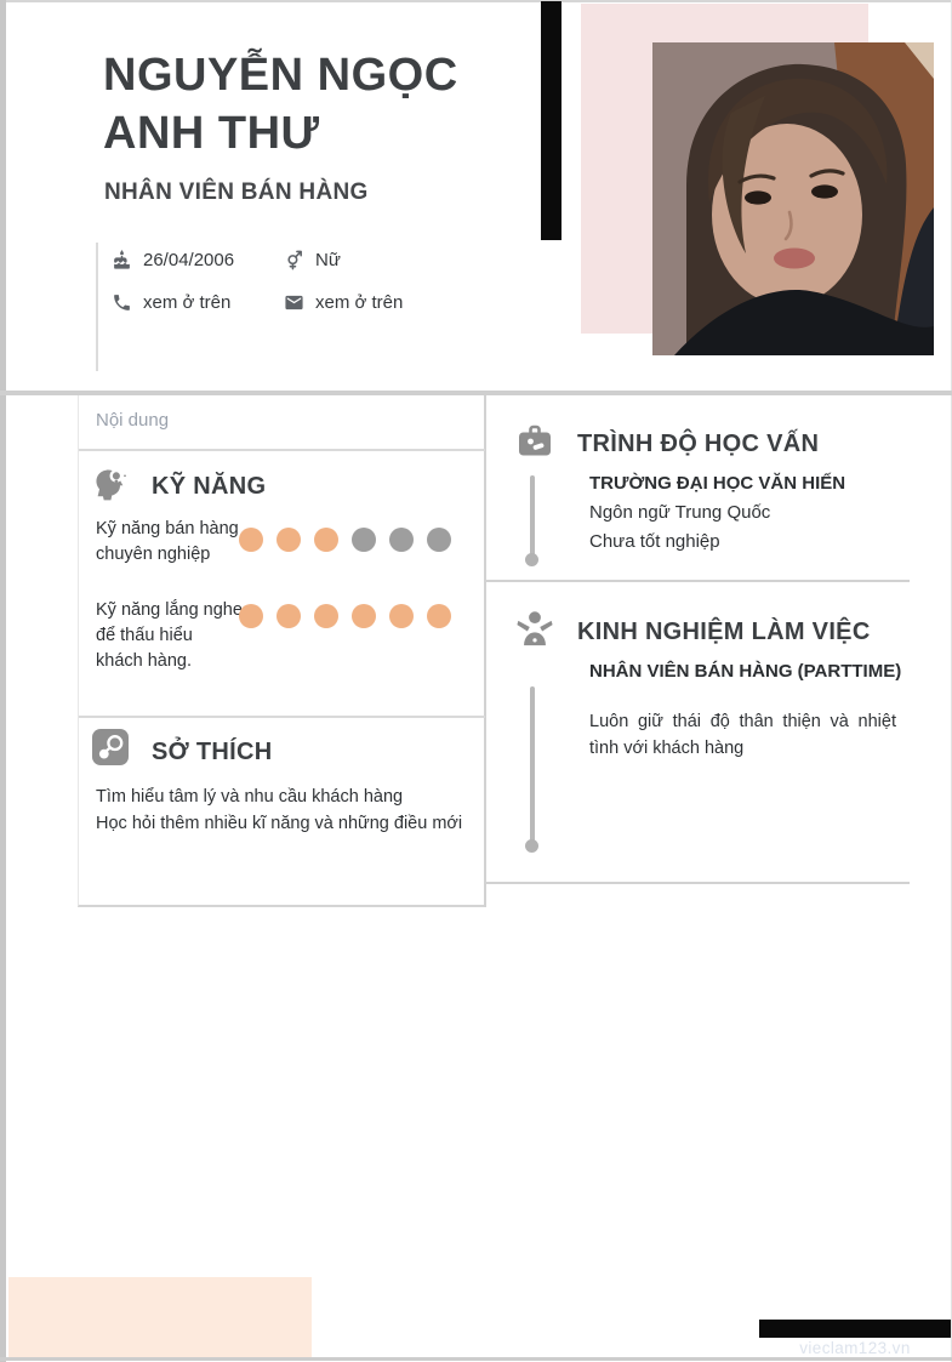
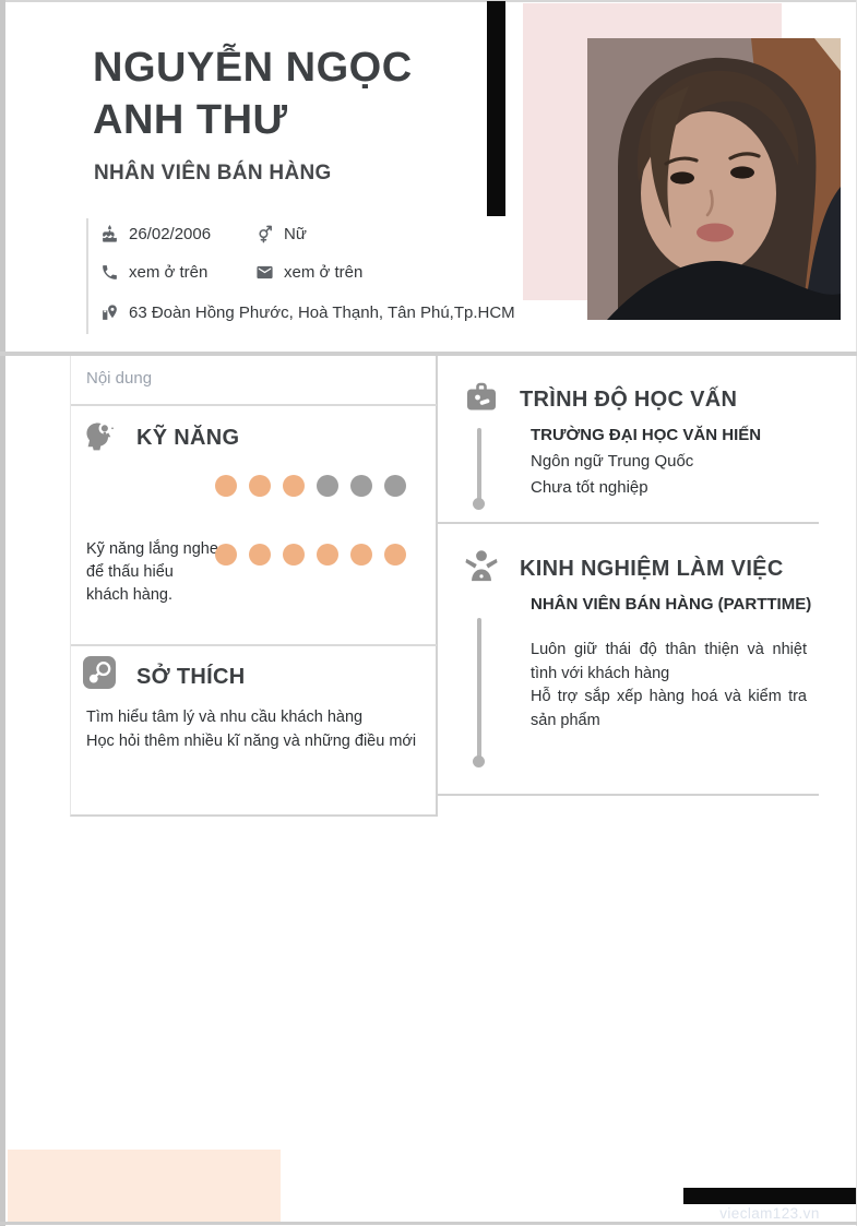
  NGUYỄN NGỌC
  ANH THƯ
  NHÂN VIÊN BÁN HÀNG
- 26/04/2006
+ 26/02/2006
  Nữ
  xem ở trên
  xem ở trên
+ 63 Đoàn Hồng Phước, Hoà Thạnh, Tân Phú,Tp.HCM
  Nội dung
  KỸ NĂNG
- Kỹ năng bán hàng chuyên nghiệp
  Kỹ năng lắng nghe để thấu hiểu khách hàng.
  SỞ THÍCH
  Tìm hiểu tâm lý và nhu cầu khách hàng
  Học hỏi thêm nhiều kĩ năng và những điều mới
  TRÌNH ĐỘ HỌC VẤN
  TRƯỜNG ĐẠI HỌC VĂN HIẾN
  Ngôn ngữ Trung Quốc
  Chưa tốt nghiệp
  KINH NGHIỆM LÀM VIỆC
  NHÂN VIÊN BÁN HÀNG (PARTTIME)
  Luôn giữ thái độ thân thiện và nhiệt tình với khách hàng
+ Hỗ trợ sắp xếp hàng hoá và kiểm tra sản phẩm
  vieclam123.vn
